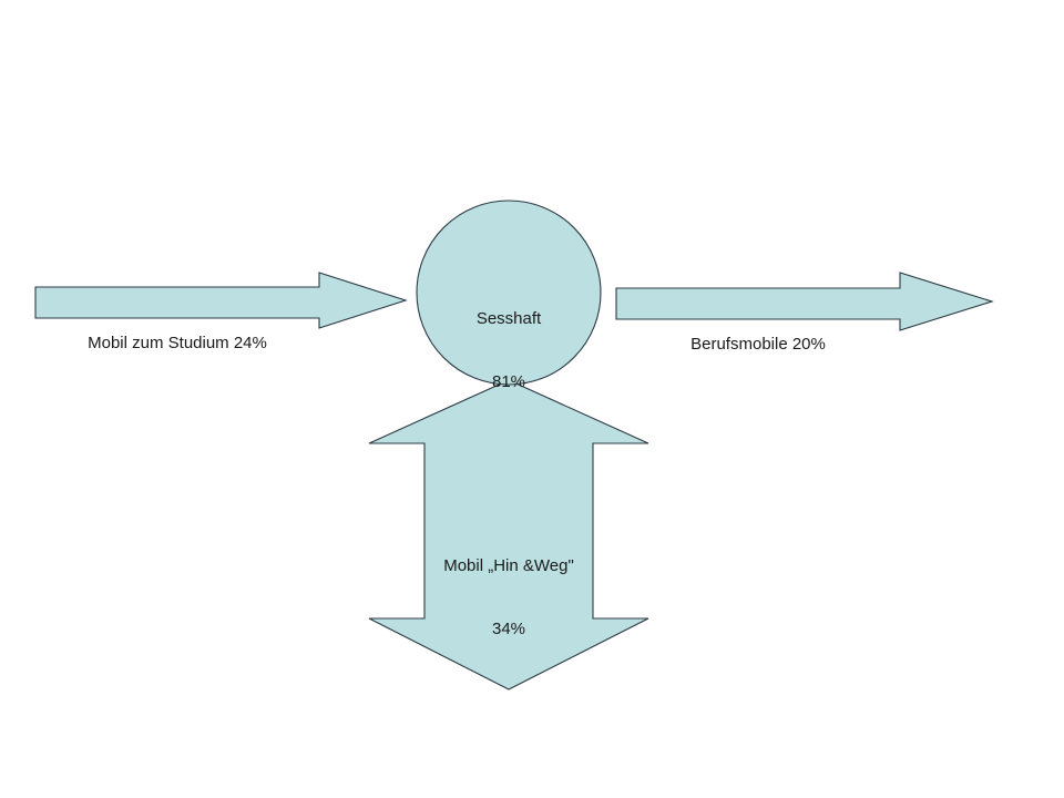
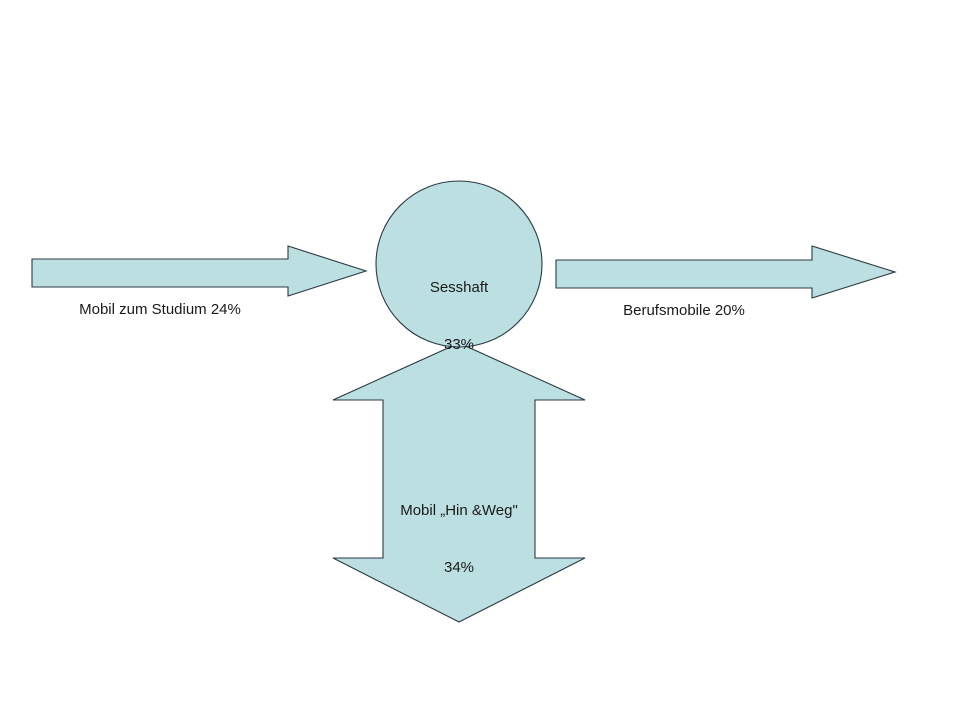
  Sesshaft
- 81%
+ 33%
  Mobil zum Studium 24%
  Berufsmobile 20%
  Mobil „Hin &Weg"
  34%
